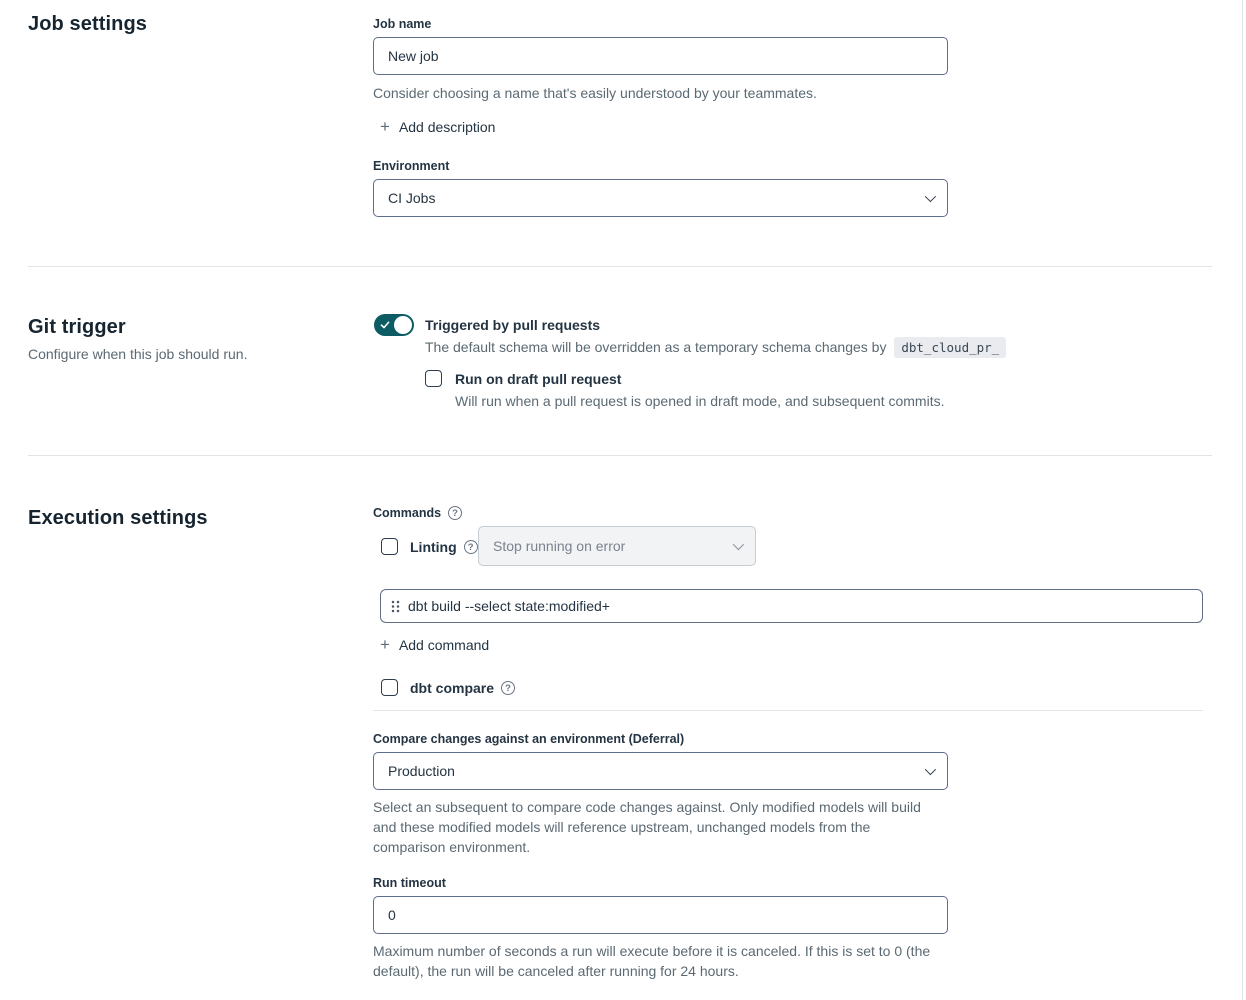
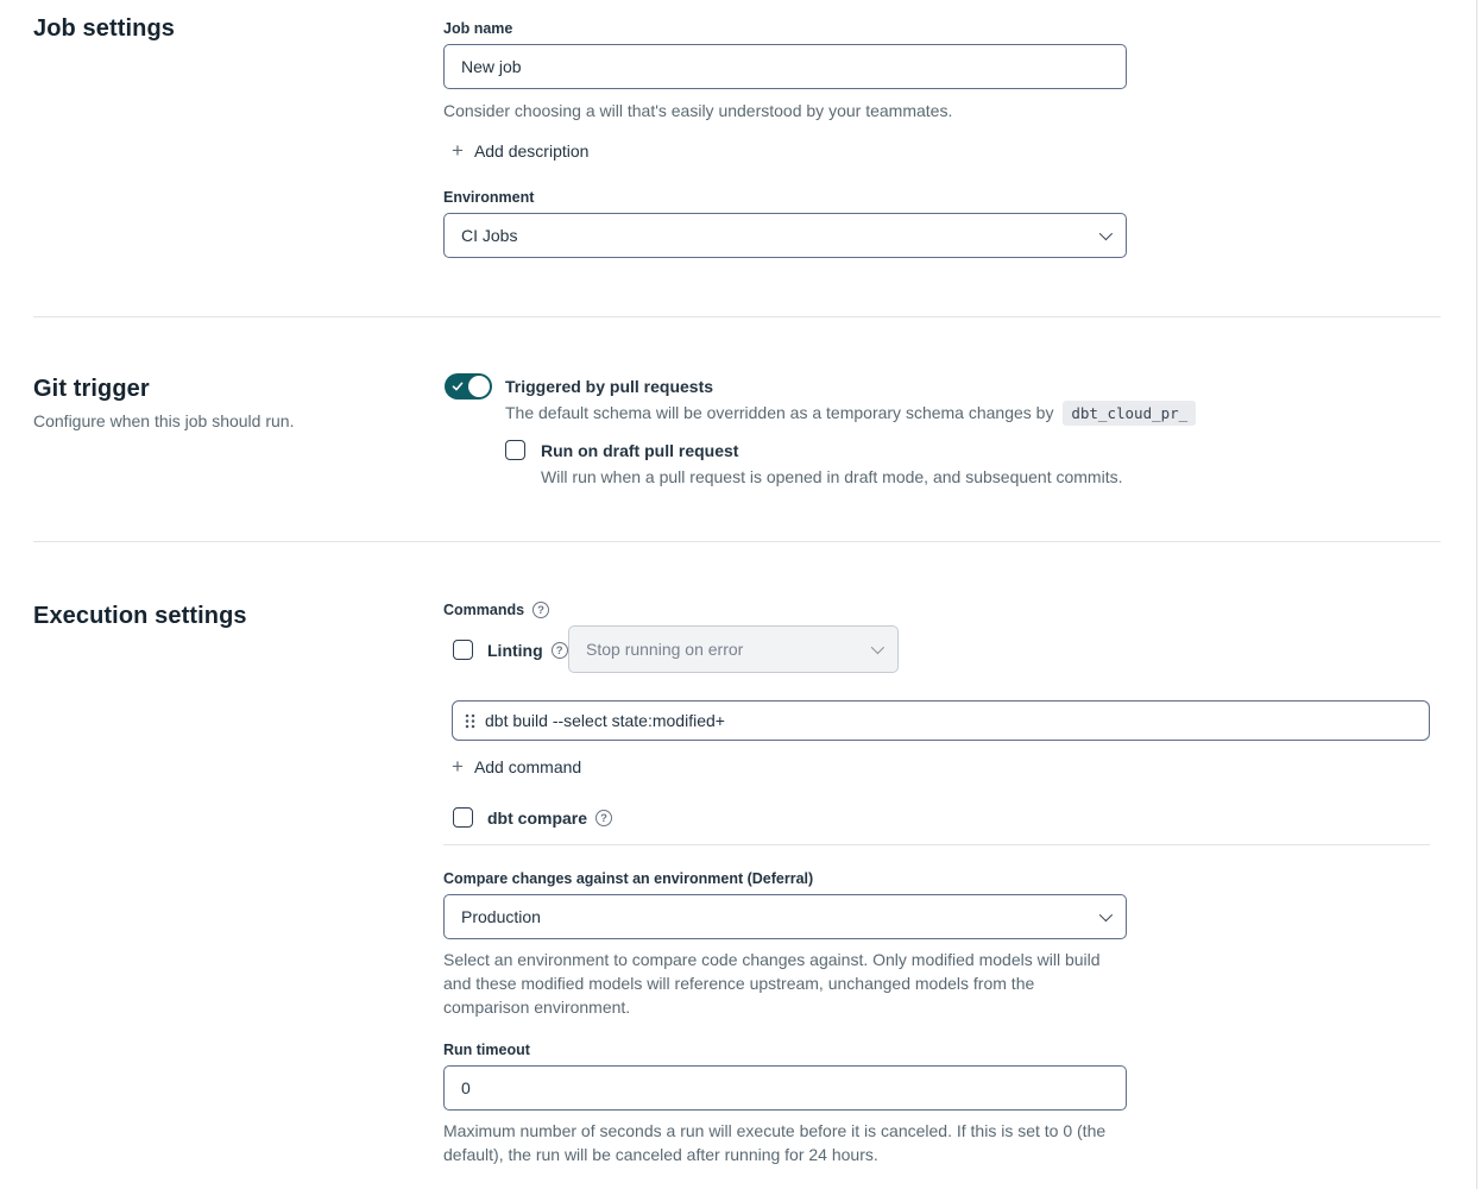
  Job settings
  Job name
  New job
- Consider choosing a name that's easily understood by your teammates.
+ Consider choosing a will that's easily understood by your teammates.
  +
  Add description
  Environment
  CI Jobs
  Git trigger
  Configure when this job should run.
  Triggered by pull requests
  The default schema will be overridden as a temporary schema changes by dbt_cloud_pr_
  Run on draft pull request
  Will run when a pull request is opened in draft mode, and subsequent commits.
  Execution settings
  Commands
  ?
  Linting
  ?
  Stop running on error
  dbt build --select state:modified+
  +
  Add command
  dbt compare
  ?
  Compare changes against an environment (Deferral)
  Production
- Select an subsequent to compare code changes against. Only modified models will build and these modified models will reference upstream, unchanged models from the comparison environment.
+ Select an environment to compare code changes against. Only modified models will build and these modified models will reference upstream, unchanged models from the comparison environment.
  Run timeout
  0
  Maximum number of seconds a run will execute before it is canceled. If this is set to 0 (the default), the run will be canceled after running for 24 hours.
